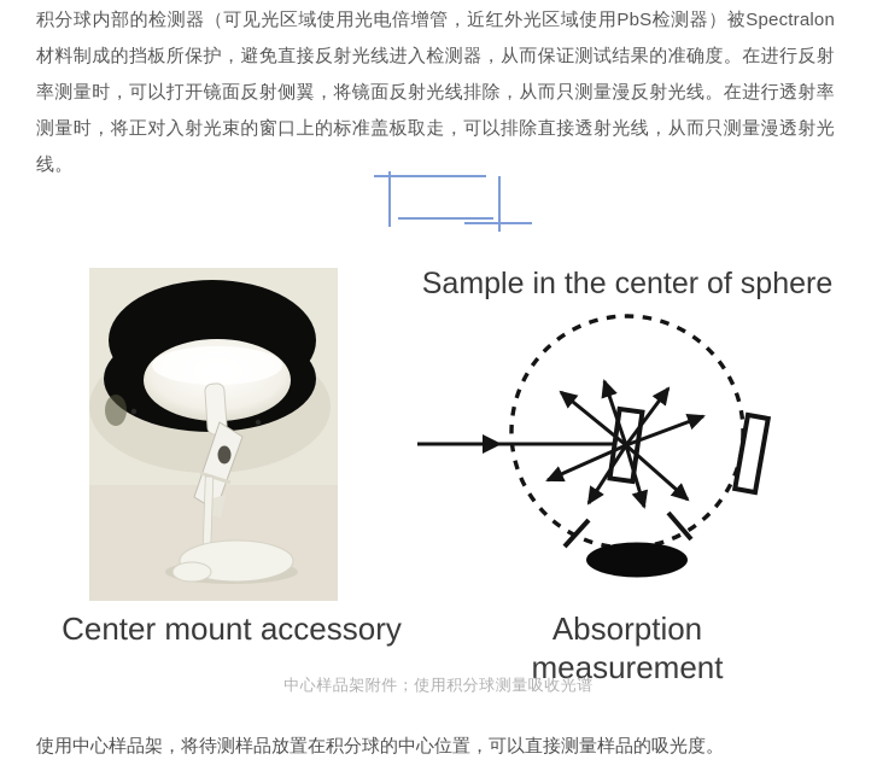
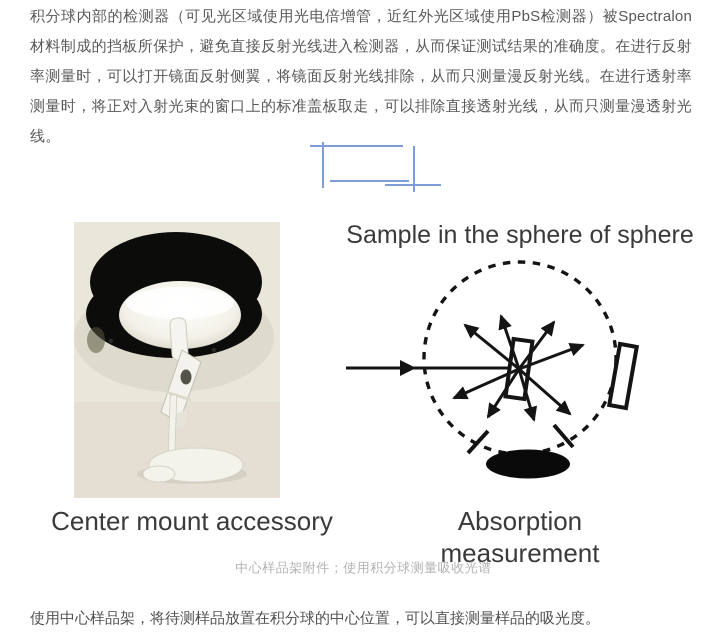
  积分球内部的检测器（可见光区域使用光电倍增管，近红外光区域使用PbS检测器）被Spectralon材料制成的挡板所保护，避免直接反射光线进入检测器，从而保证测试结果的准确度。在进行反射率测量时，可以打开镜面反射侧翼，将镜面反射光线排除，从而只测量漫反射光线。在进行透射率测量时，将正对入射光束的窗口上的标准盖板取走，可以排除直接透射光线，从而只测量漫透射光线。
- Sample in the center of sphere
+ Sample in the sphere of sphere
  Center mount accessory
  Absorption measurement
  中心样品架附件；使用积分球测量吸收光谱
  使用中心样品架，将待测样品放置在积分球的中心位置，可以直接测量样品的吸光度。
